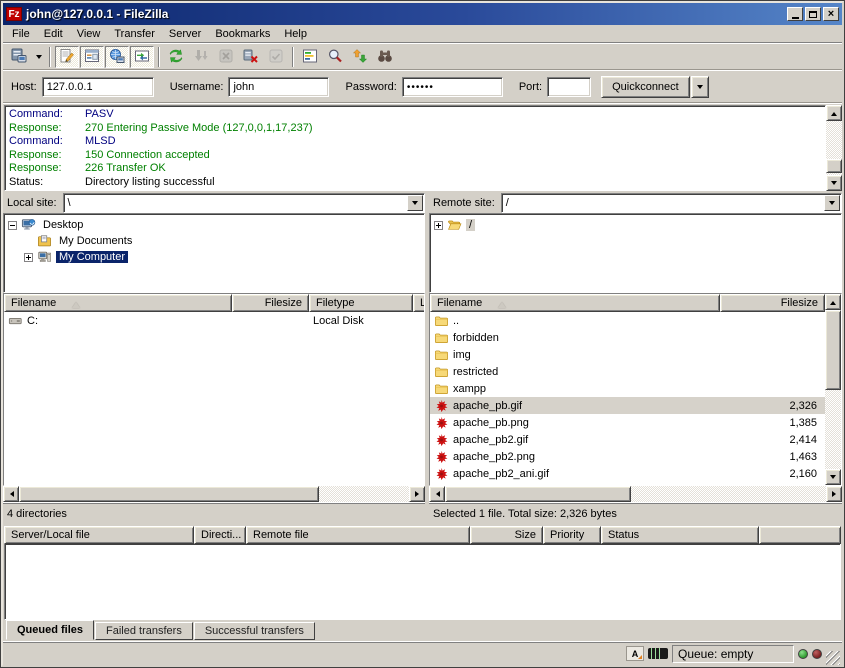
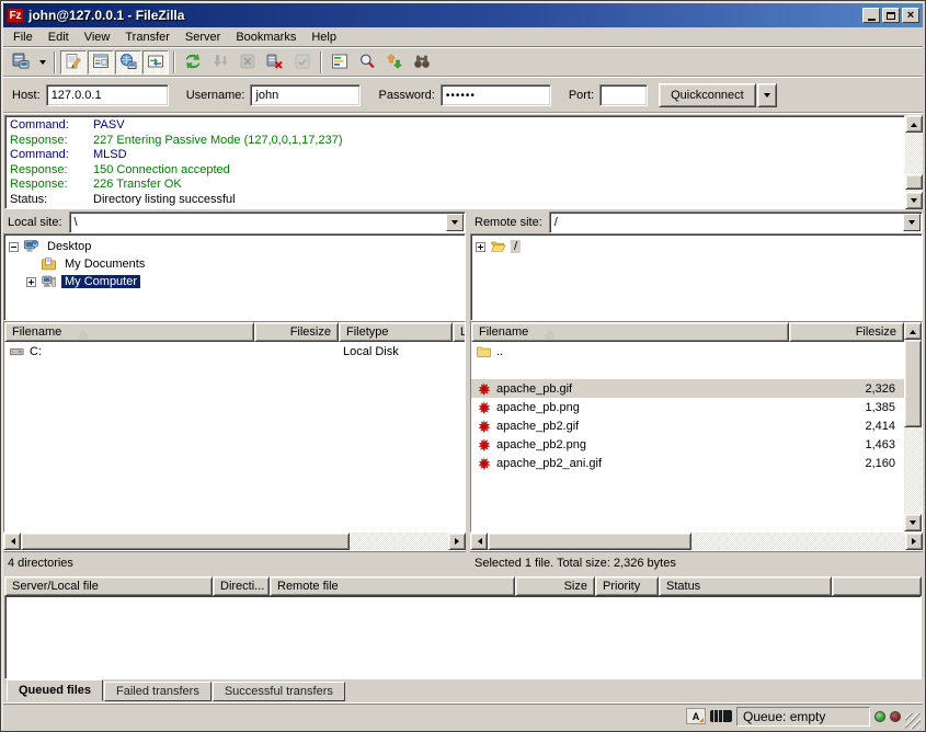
  Fz
  john@127.0.0.1 - FileZilla
  ×
  File
  Edit
  View
  Transfer
  Server
  Bookmarks
  Help
  Host:
  127.0.0.1
  Username:
  john
  Password:
  ••••••
  Port:
  Quickconnect
  Command:
  PASV
  Response:
- 270 Entering Passive Mode (127,0,0,1,17,237)
+ 227 Entering Passive Mode (127,0,0,1,17,237)
  Command:
  MLSD
  Response:
  150 Connection accepted
  Response:
  226 Transfer OK
  Status:
  Directory listing successful
  Local site:
  \
  Desktop
  My Documents
  My Computer
  Remote site:
  /
  /
  Filename
  Filesize
  Filetype
  L
  C:
  Local Disk
  Filename
  Filesize
  ..
- forbidden
- img
- restricted
- xampp
  apache_pb.gif
  2,326
  apache_pb.png
  1,385
  apache_pb2.gif
  2,414
  apache_pb2.png
  1,463
  apache_pb2_ani.gif
  2,160
  4 directories
  Selected 1 file. Total size: 2,326 bytes
  Server/Local file
  Directi...
  Remote file
  Size
  Priority
  Status
  Queued files
  Failed transfers
  Successful transfers
  A
  Queue: empty
